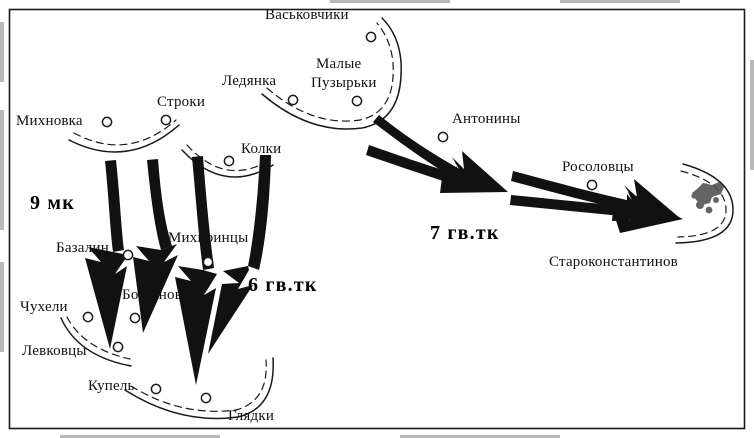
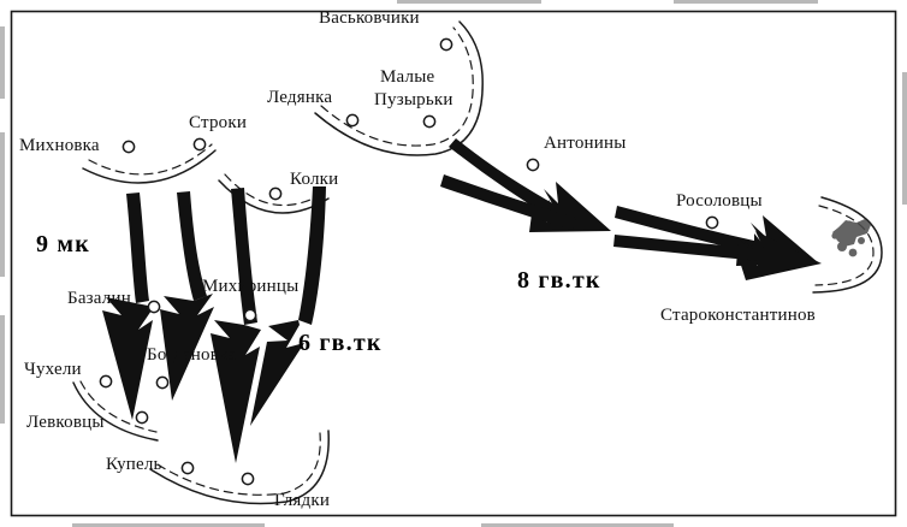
  Васьковчики
  Малые
  Пузырьки
  Ледянка
  Строки
  Михновка
  Колки
  Антонины
  Росоловцы
  Староконстантинов
  Базалин
  Михиринцы
  Богдановка
  Чухели
  Левковцы
  Купель
  Глядки
  9 мк
  6 гв.тк
- 7 гв.тк
+ 8 гв.тк
